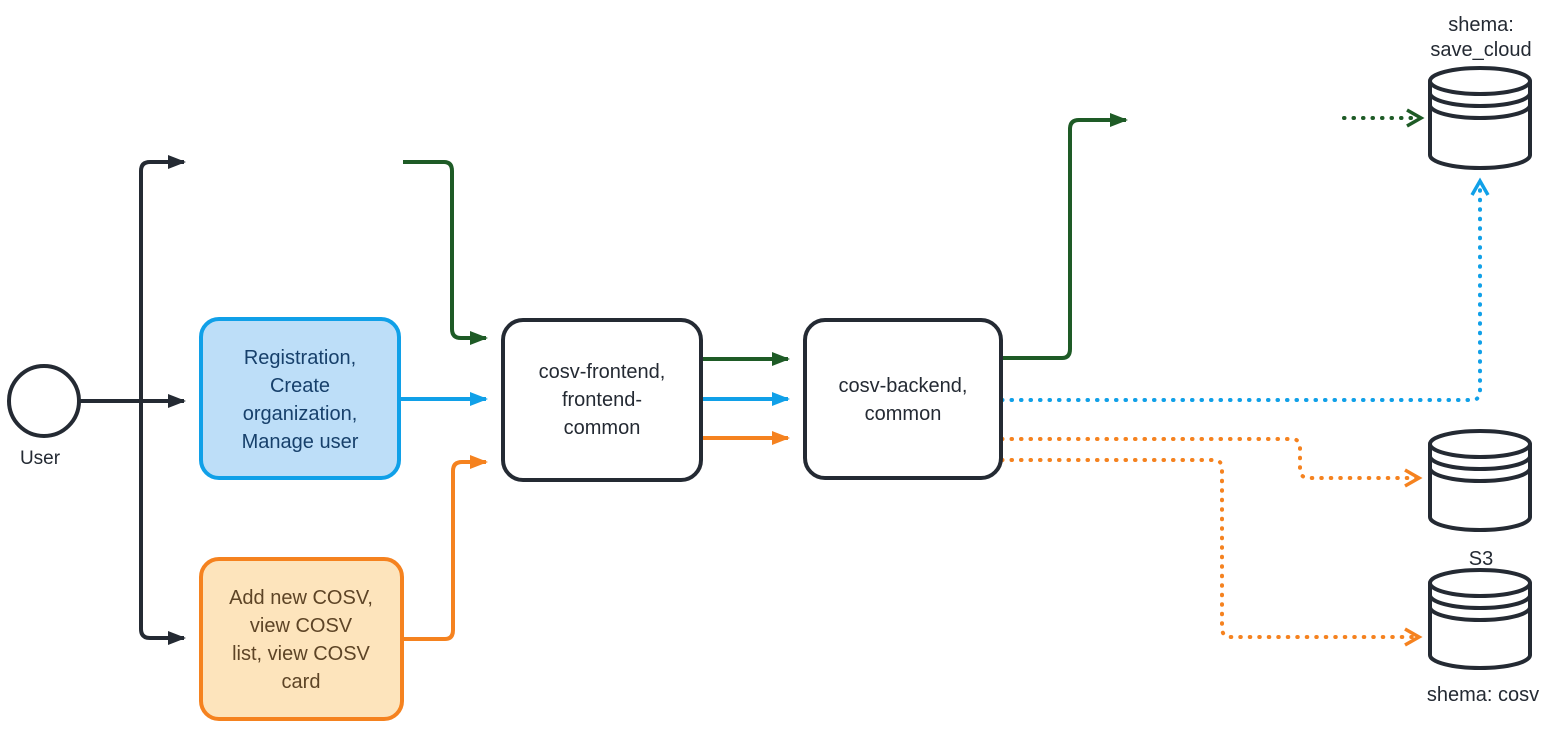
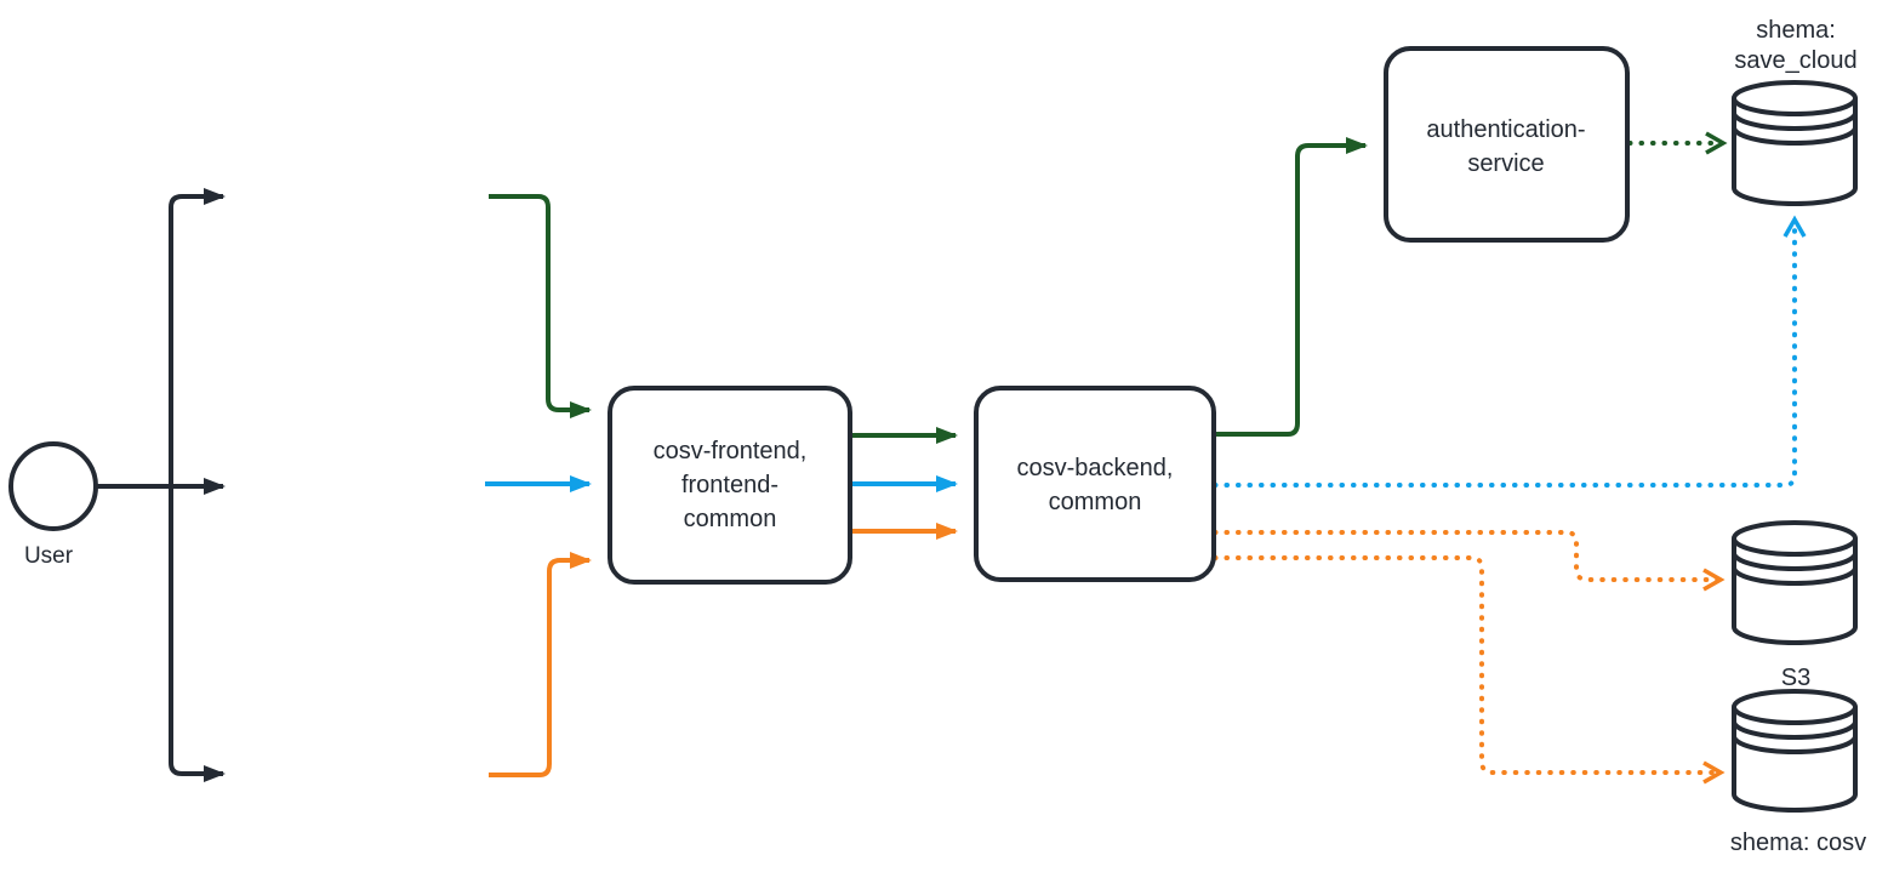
  User
- Registration,
- Create
- organization,
- Manage user
- Add new COSV,
- view COSV
- list, view COSV
- card
  cosv-frontend,
  frontend-
  common
  cosv-backend,
  common
+ authentication-
+ service
  shema:
  save_cloud
  S3
  shema: cosv
